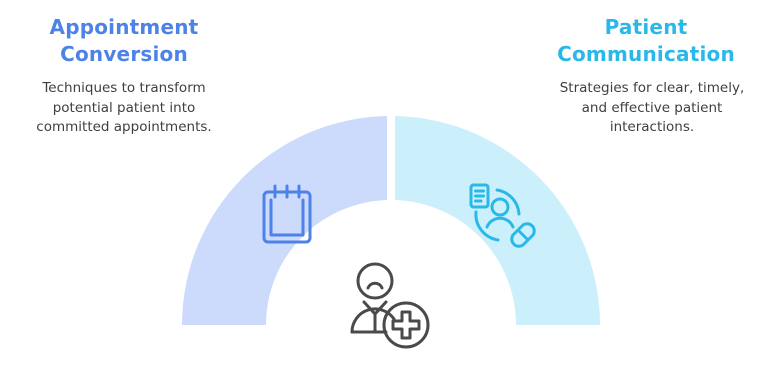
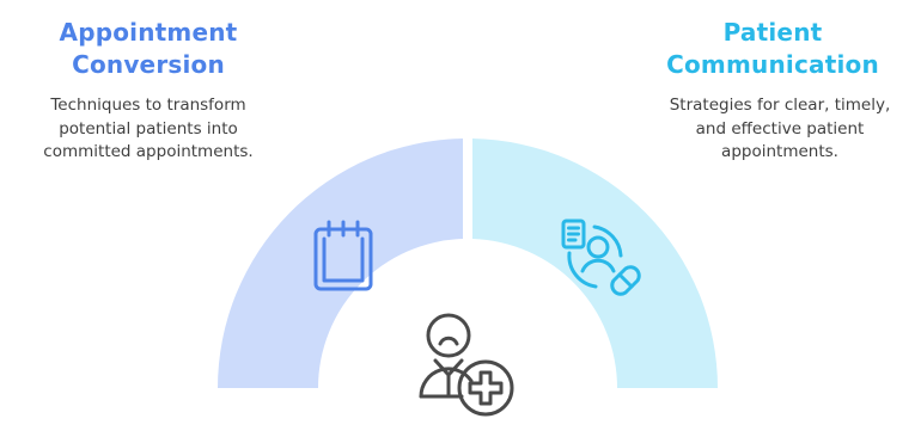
  Appointment Conversion
- Techniques to transform potential patient into committed appointments.
+ Techniques to transform potential patients into committed appointments.
  Patient Communication
- Strategies for clear, timely, and effective patient interactions.
+ Strategies for clear, timely, and effective patient appointments.
